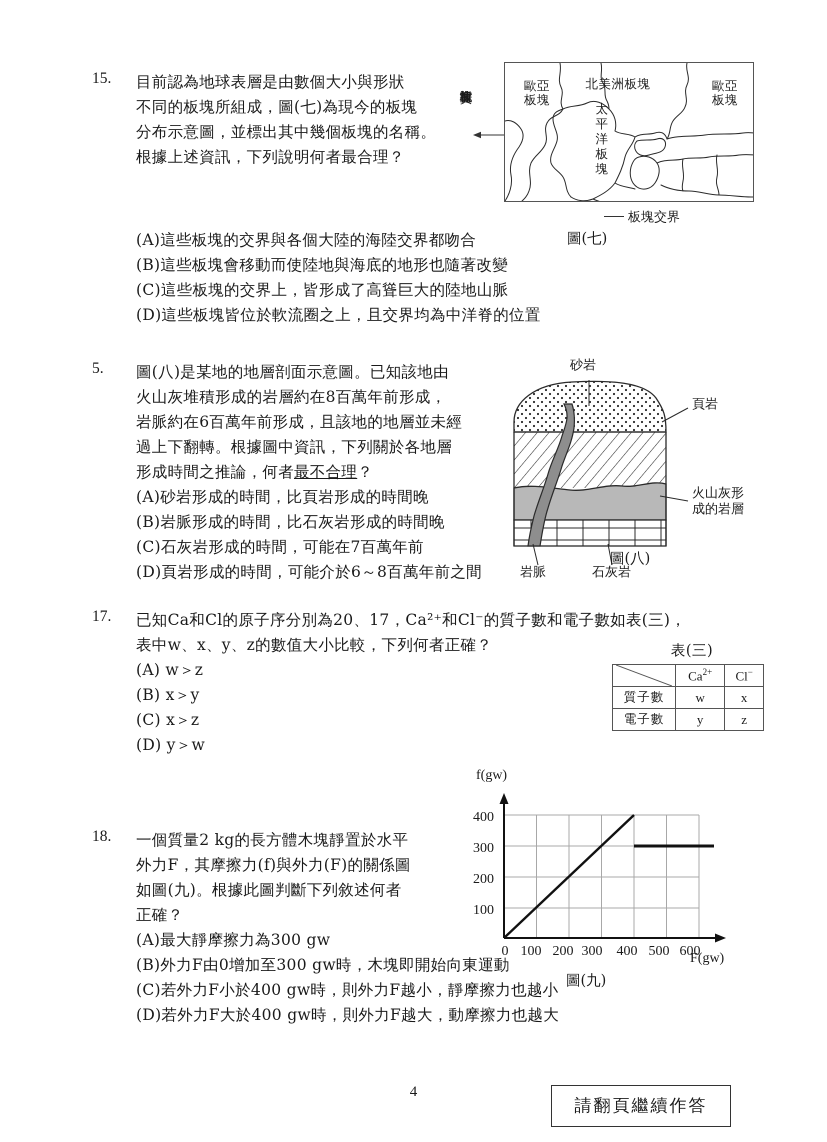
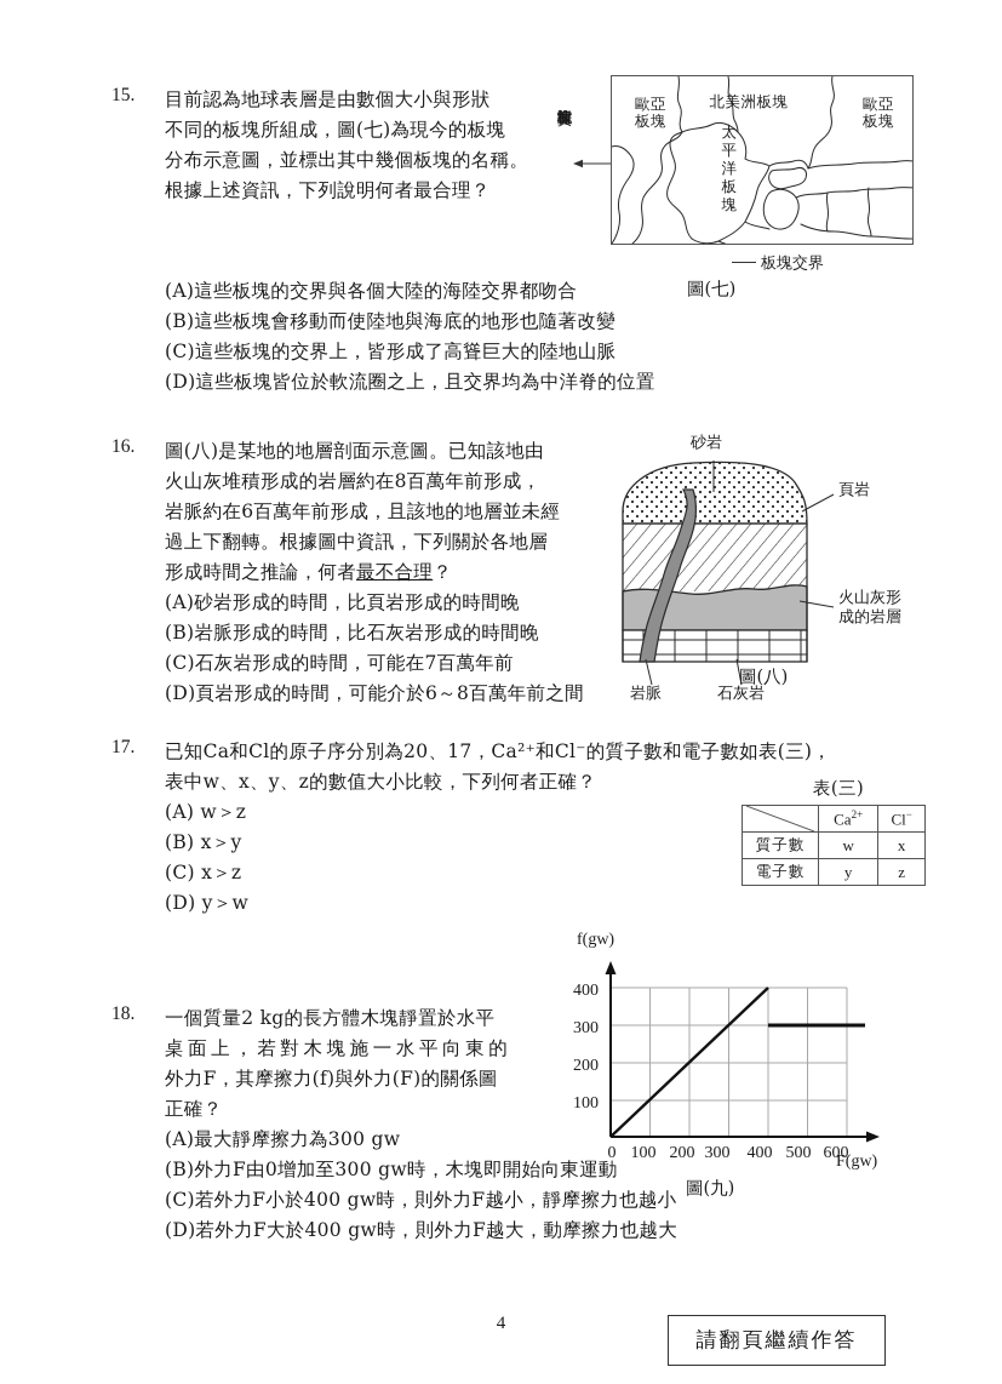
  15.
  目前認為地球表層是由數個大小與形狀
  不同的板塊所組成，圖(七)為現今的板塊
  分布示意圖，並標出其中幾個板塊的名稱。
  根據上述資訊，下列說明何者最合理？
  (A)這些板塊的交界與各個大陸的海陸交界都吻合
  (B)這些板塊會移動而使陸地與海底的地形也隨著改變
  (C)這些板塊的交界上，皆形成了高聳巨大的陸地山脈
  (D)這些板塊皆位於軟流圈之上，且交界均為中洋脊的位置
  歐亞
  板塊
  北美洲板塊
  歐亞
  板塊
  太
  平
  洋
  板
  塊
  板塊交界
  圖(七)
- 5.
+ 16.
  圖(八)是某地的地層剖面示意圖。已知該地由
  火山灰堆積形成的岩層約在8百萬年前形成，
  岩脈約在6百萬年前形成，且該地的地層並未經
  過上下翻轉。根據圖中資訊，下列關於各地層
  形成時間之推論，何者最不合理？
  (A)砂岩形成的時間，比頁岩形成的時間晚
  (B)岩脈形成的時間，比石灰岩形成的時間晚
  (C)石灰岩形成的時間，可能在7百萬年前
  (D)頁岩形成的時間，可能介於6～8百萬年前之間
  砂岩
  頁岩
  火山灰形
  成的岩層
  岩脈
  石灰岩
  圖(八)
  17.
  已知Ca和Cl的原子序分別為20、17，Ca²⁺和Cl⁻的質子數和電子數如表(三)，
  表中w、x、y、z的數值大小比較，下列何者正確？
  (A) w＞z
  (B) x＞y
  (C) x＞z
  (D) y＞w
  表(三)
  	Ca2+	Cl−
  質子數	w	x
  電子數	y	z
  18.
  一個質量2 kg的長方體木塊靜置於水平
+ 桌面上，若對木塊施一水平向東的
  外力F，其摩擦力(f)與外力(F)的關係圖
- 如圖(九)。根據此圖判斷下列敘述何者
  正確？
  (A)最大靜摩擦力為300 gw
  (B)外力F由0增加至300 gw時，木塊即開始向東運動
  (C)若外力F小於400 gw時，則外力F越小，靜摩擦力也越小
  (D)若外力F大於400 gw時，則外力F越大，動摩擦力也越大
  f(gw)
  400
  300
  200
  100
  0
  100
  200
  300
  400
  500
  600
  F(gw)
  圖(九)
  4
  請翻頁繼續作答
